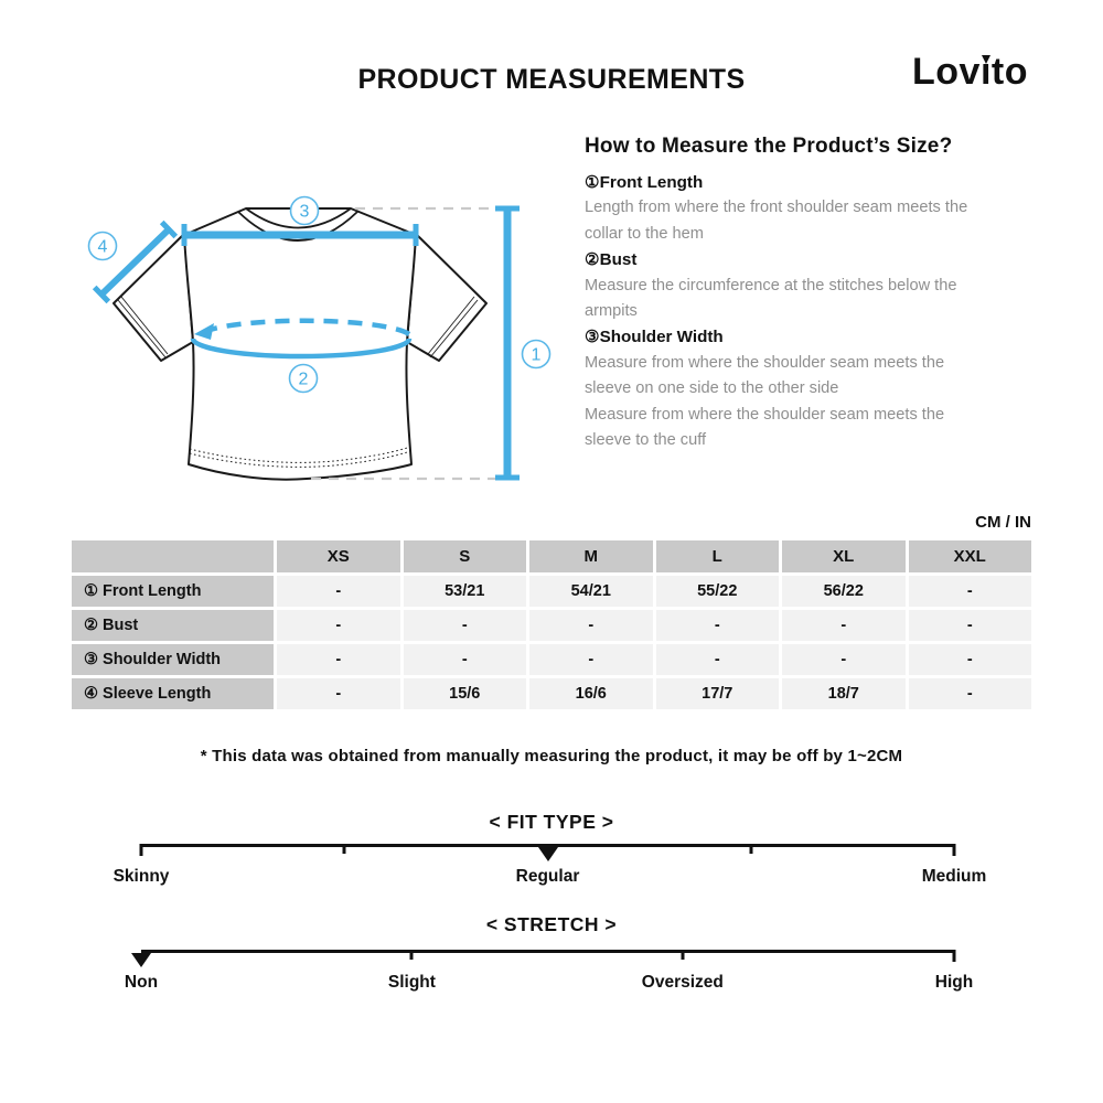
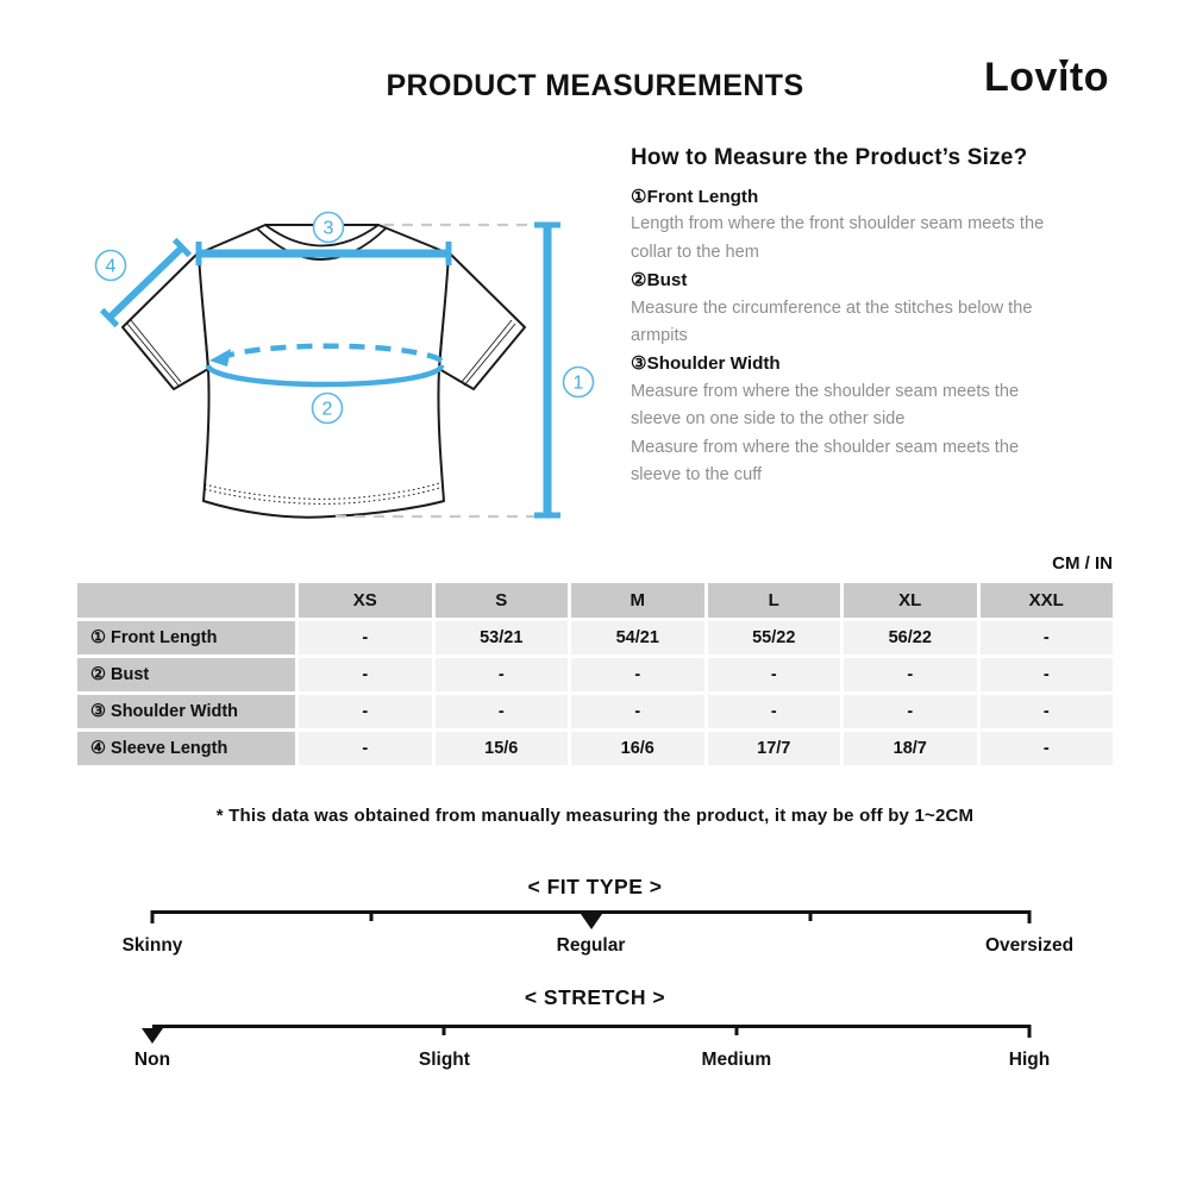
  PRODUCT MEASUREMENTS
  Lov
  ı
  to
  3
  4
  2
  1
  How to Measure the Product’s Size?
  ①Front Length
  Length from where the front shoulder seam meets the collar to the hem
  ②Bust
  Measure the circumference at the stitches below the armpits
  ③Shoulder Width
  Measure from where the shoulder seam meets the sleeve on one side to the other side
  Measure from where the shoulder seam meets the sleeve to the cuff
  CM / IN
  XS
  S
  M
  L
  XL
  XXL
  ① Front Length
  -
  53/21
  54/21
  55/22
  56/22
  -
  ② Bust
  -
  -
  -
  -
  -
  -
  ③ Shoulder Width
  -
  -
  -
  -
  -
  -
  ④ Sleeve Length
  -
  15/6
  16/6
  17/7
  18/7
  -
  * This data was obtained from manually measuring the product, it may be off by 1~2CM
  < FIT TYPE >
  Skinny
  Regular
- Medium
+ Oversized
  < STRETCH >
  Non
  Slight
- Oversized
+ Medium
  High
